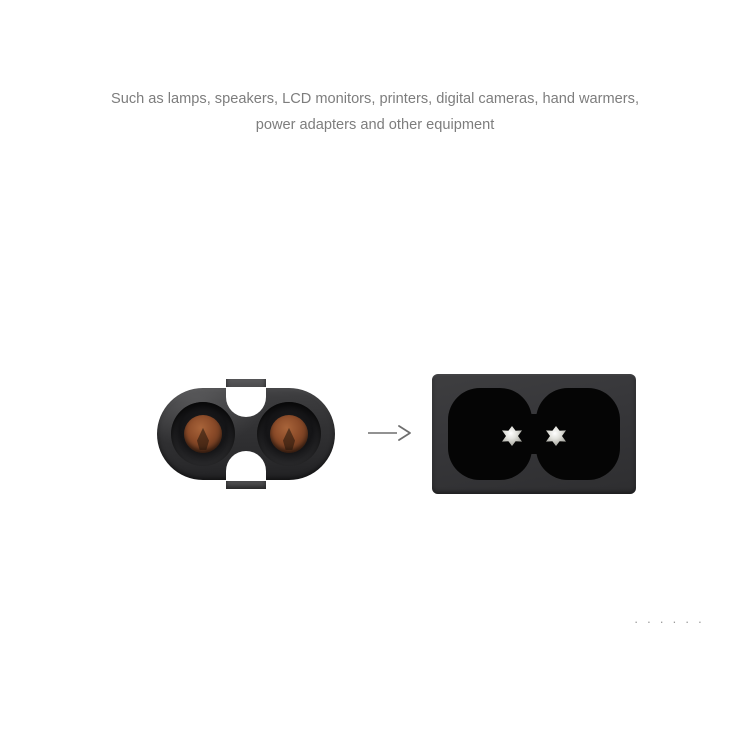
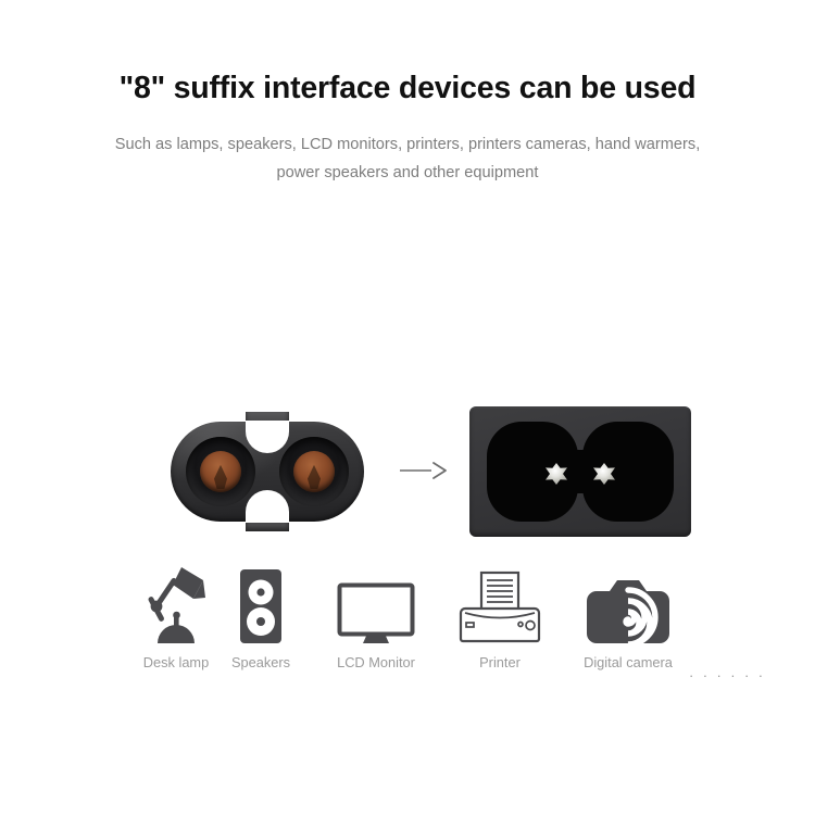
+ "8" suffix interface devices can be used
- Such as lamps, speakers, LCD monitors, printers, digital cameras, hand warmers,
+ Such as lamps, speakers, LCD monitors, printers, printers cameras, hand warmers,
- power adapters and other equipment
+ power speakers and other equipment
+ Desk lamp
+ Speakers
+ LCD Monitor
+ Printer
+ Digital camera
  · · · · · ·
